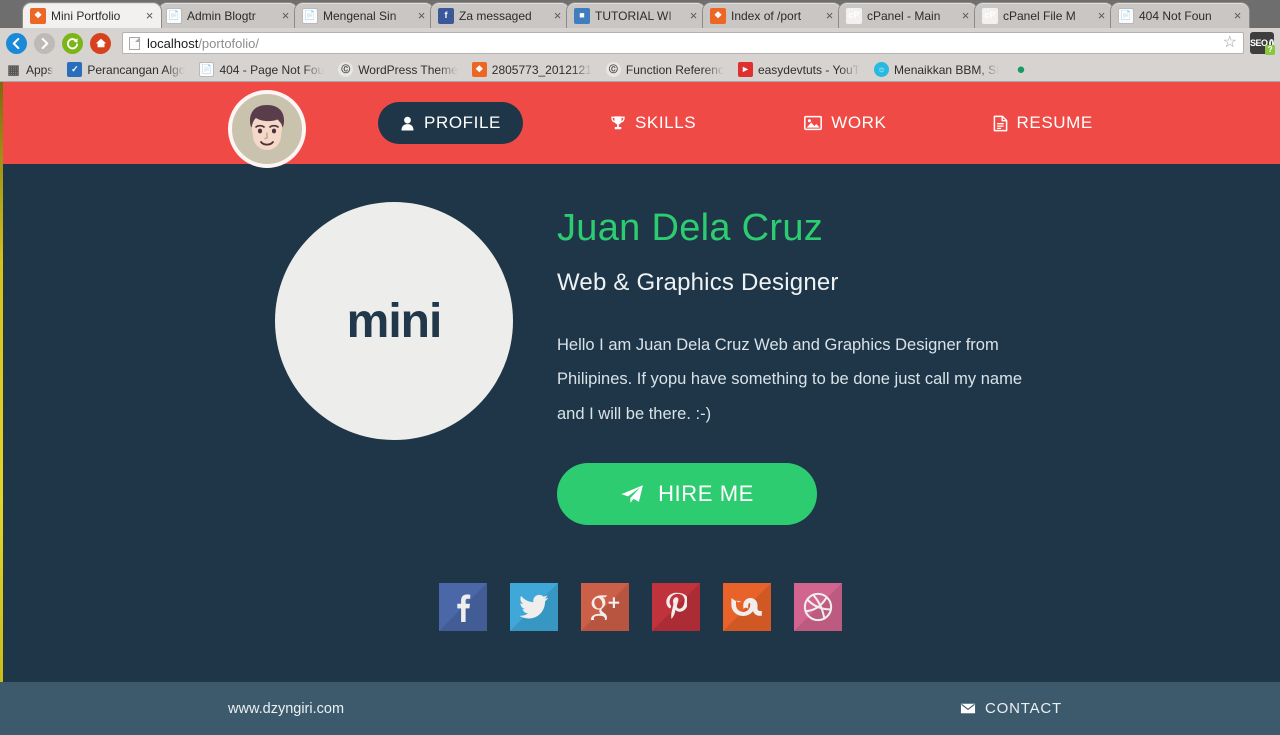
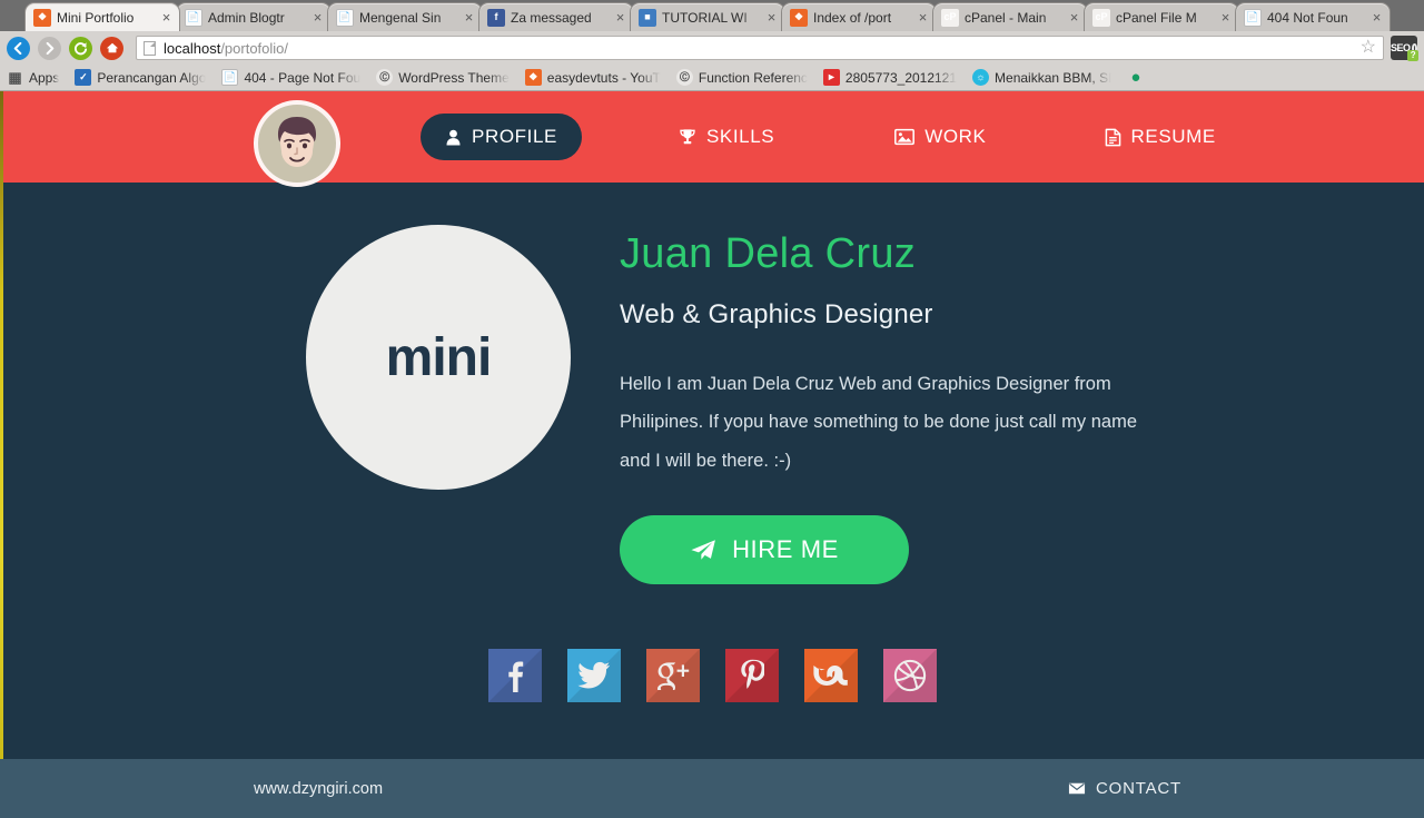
  ❖
  Mini Portfolio
  ×
  📄
  Admin Blogtr
  ×
  📄
  Mengenal Sin
  ×
  f
  Za messaged
  ×
  ■
  TUTORIAL WI
  ×
  ❖
  Index of /port
  ×
  cPanel - Main
  ×
  cPanel File M
  ×
  📄
  404 Not Foun
  ×
  localhost
  /portofolio/
  ☆
  SEO
  ?
  ▦
  Apps
  ✓
  Perancangan Algo
  📄
  404 - Page Not Fou
  Ⓒ
  WordPress Theme
  ❖
- 2805773_2012121
+ easydevtuts - YouT
  Ⓒ
  Function Referenc
  ►
- easydevtuts - YouT
+ 2805773_2012121
  ☼
  Menaikkan BBM, SI
  ●
  PROFILE
  SKILLS
  WORK
  RESUME
  mini
  Juan Dela Cruz
  Web & Graphics Designer
  Hello I am Juan Dela Cruz Web and Graphics Designer from Philipines. If yopu have something to be done just call my name and I will be there. :-)
  HIRE ME
  www.dzyngiri.com
  CONTACT
